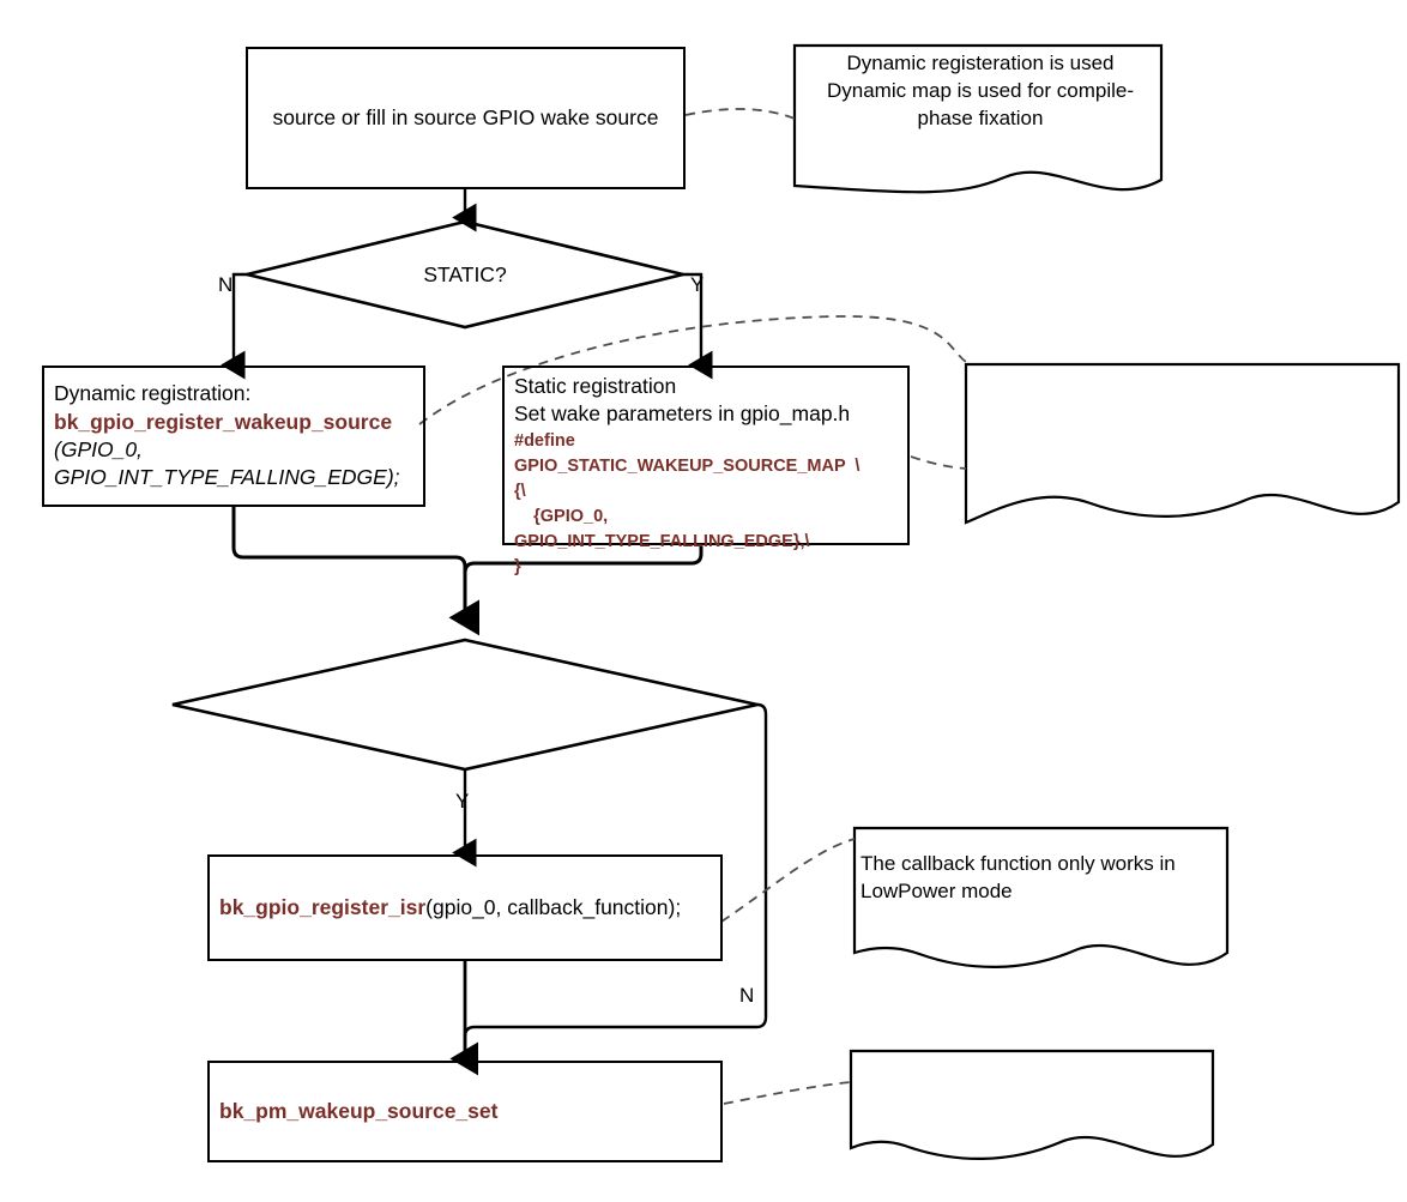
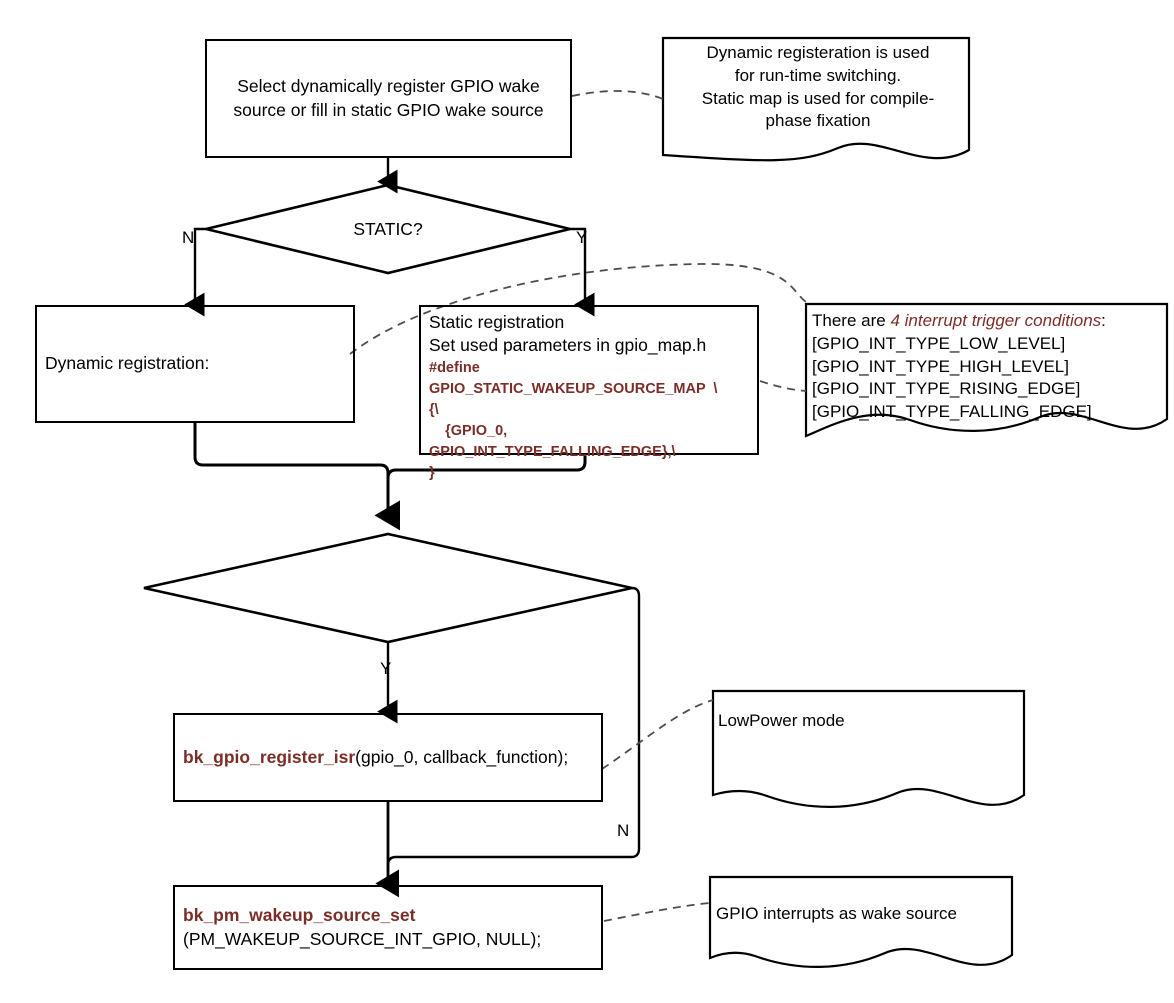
+ Select dynamically register GPIO wake
- source or fill in source GPIO wake source
+ source or fill in static GPIO wake source
  Dynamic registeration is used
+ for run-time switching.
- Dynamic map is used for compile-
+ Static map is used for compile-
  phase fixation
  STATIC?
  N
  Y
  Dynamic registration:
- bk_gpio_register_wakeup_source
- (GPIO_0,
- GPIO_INT_TYPE_FALLING_EDGE);
  Static registration
- Set wake parameters in gpio_map.h
+ Set used parameters in gpio_map.h
  #define GPIO_STATIC_WAKEUP_SOURCE_MAP \
  {\
  {GPIO_0, GPIO_INT_TYPE_FALLING_EDGE},\
  }
+ There are 4 interrupt trigger conditions:
+ [GPIO_INT_TYPE_LOW_LEVEL]
+ [GPIO_INT_TYPE_HIGH_LEVEL]
+ [GPIO_INT_TYPE_RISING_EDGE]
+ [GPIO_INT_TYPE_FALLING_EDGE]
  Y
  N
  bk_gpio_register_isr(gpio_0, callback_function);
- The callback function only works in
  LowPower mode
  bk_pm_wakeup_source_set
+ (PM_WAKEUP_SOURCE_INT_GPIO, NULL);
+ GPIO interrupts as wake source
